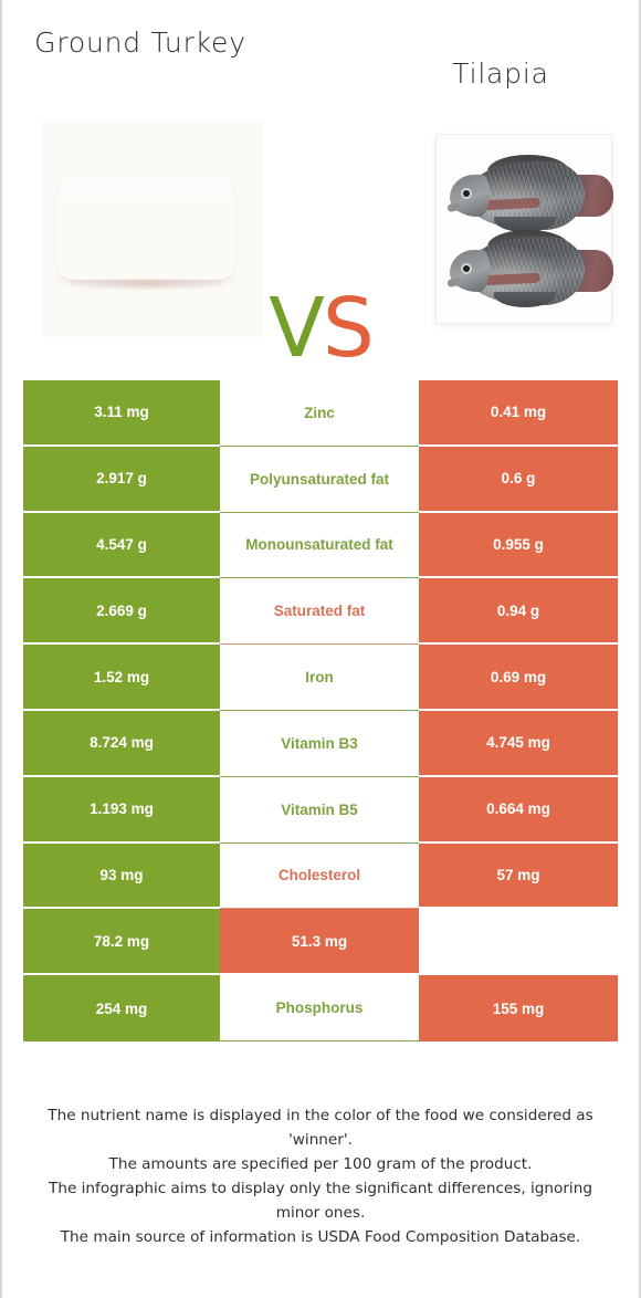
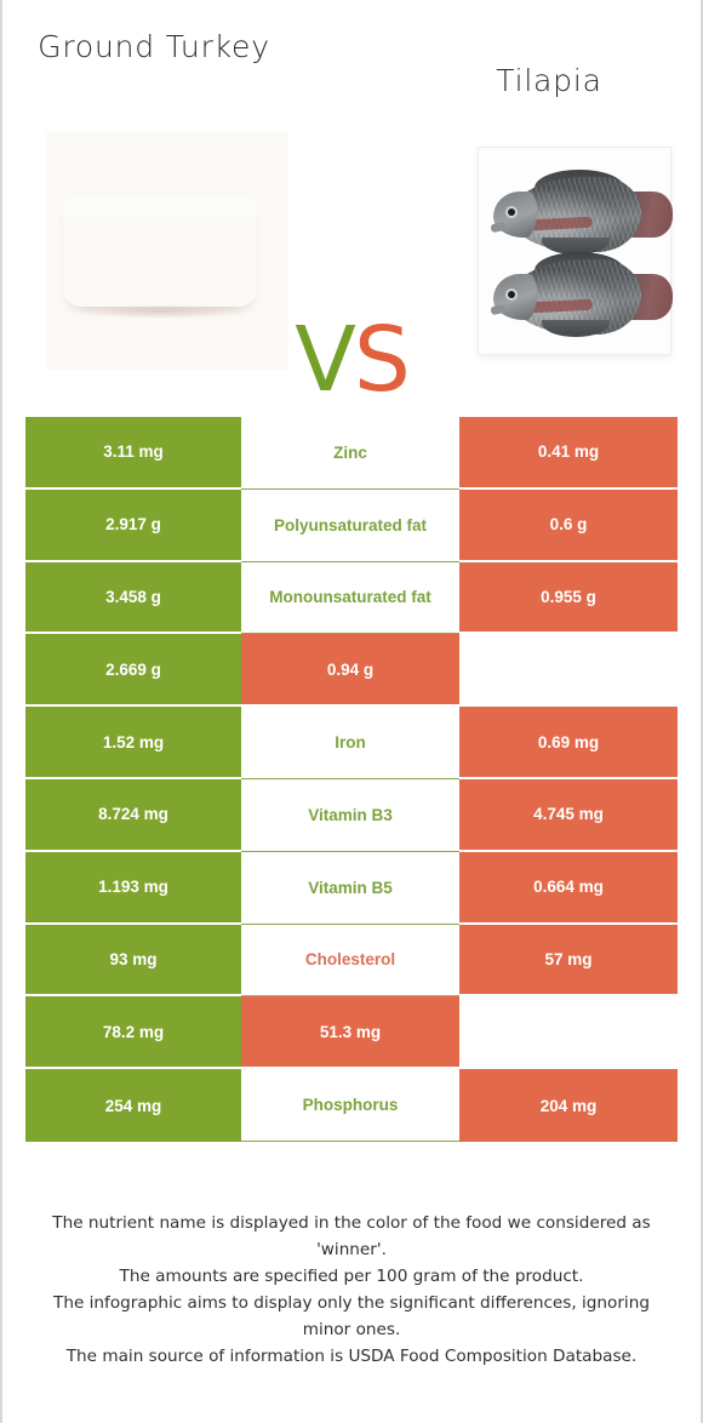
  Ground Turkey
  Tilapia
  VS
  3.11 mg
  Zinc
  0.41 mg
  2.917 g
  Polyunsaturated fat
  0.6 g
- 4.547 g
+ 3.458 g
  Monounsaturated fat
  0.955 g
  2.669 g
- Saturated fat
  0.94 g
  1.52 mg
  Iron
  0.69 mg
  8.724 mg
  Vitamin B3
  4.745 mg
  1.193 mg
  Vitamin B5
  0.664 mg
  93 mg
  Cholesterol
  57 mg
  78.2 mg
  51.3 mg
  254 mg
  Phosphorus
- 155 mg
+ 204 mg
  The nutrient name is displayed in the color of the food we considered as 'winner'.
  The amounts are specified per 100 gram of the product.
  The infographic aims to display only the significant differences, ignoring minor ones.
  The main source of information is USDA Food Composition Database.
